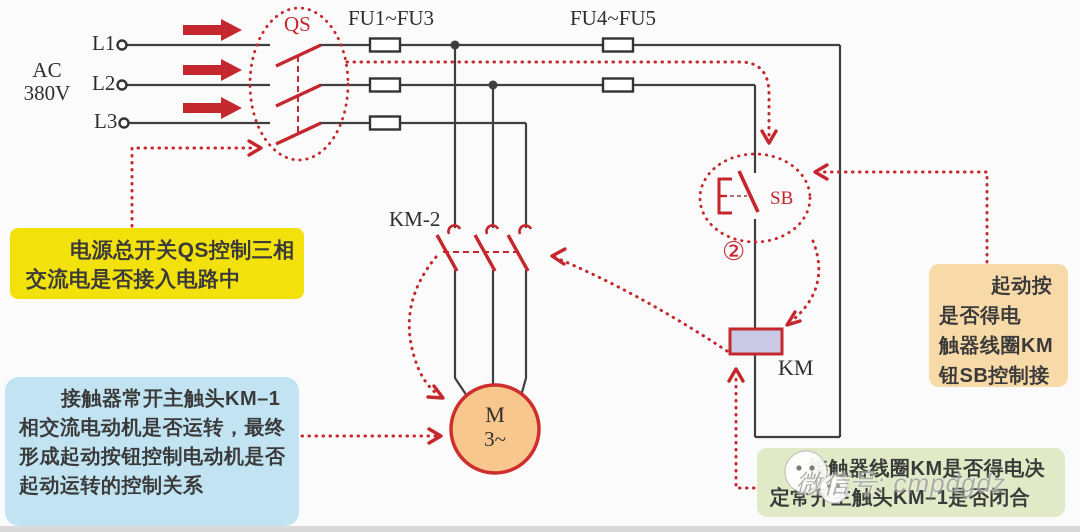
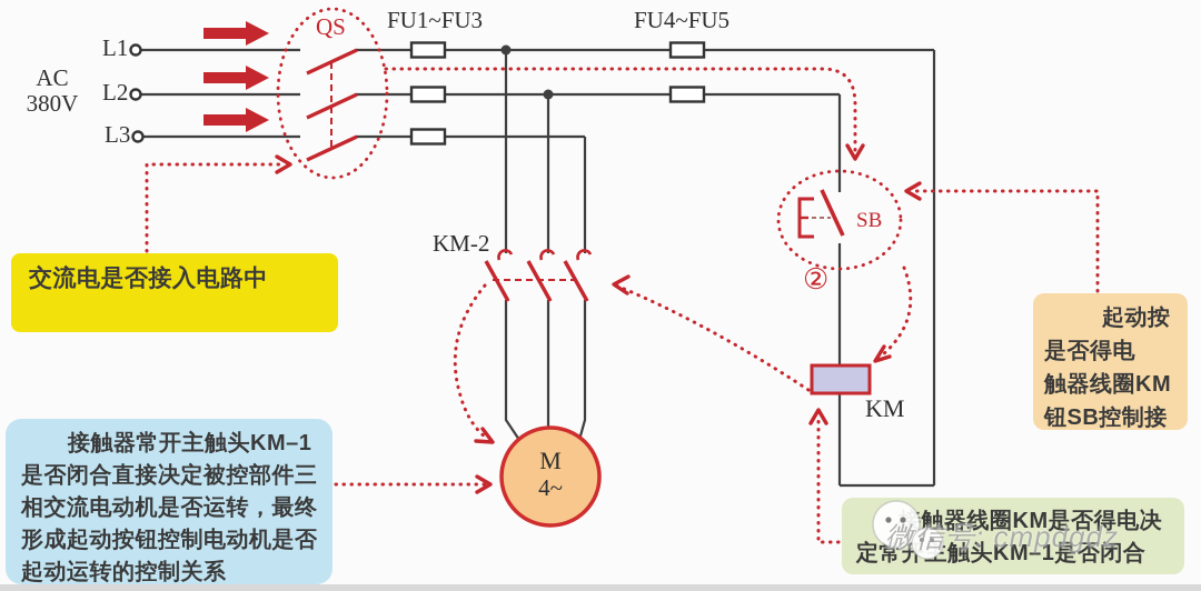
  AC
  380V
  L1
  L2
  L3
  FU1~FU3
  FU4~FU5
  QS
  SB
  KM-2
  KM
  M
- 3~
+ 4~
  ②
- 电源总开关QS控制三相
  交流电是否接入电路中
  接触器常开主触头KM–1
+ 是否闭合直接决定被控部件三
  相交流电动机是否运转，最终
  形成起动按钮控制电动机是否
  起动运转的控制关系
  起动按
  是否得电
  触器线圈KM
  钮SB控制接
  触器线圈KM是否得电决
  定常开触头KM–1是否闭合
  微信号: cmpdgdz
